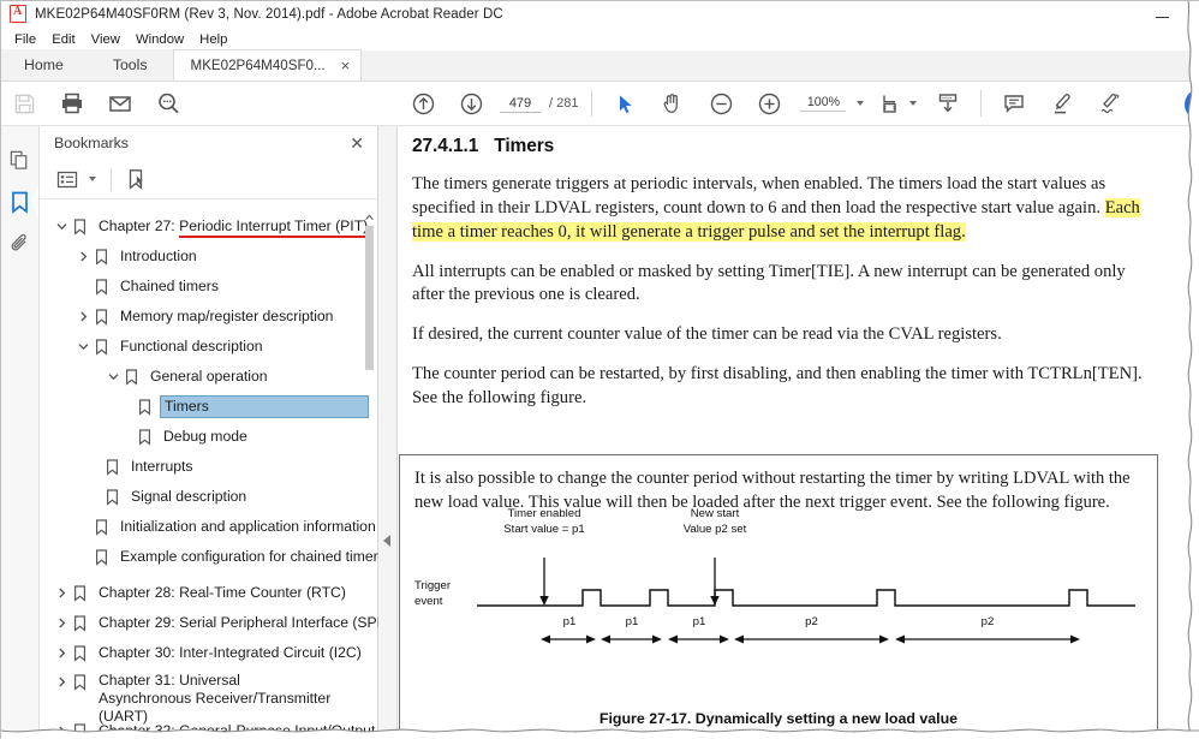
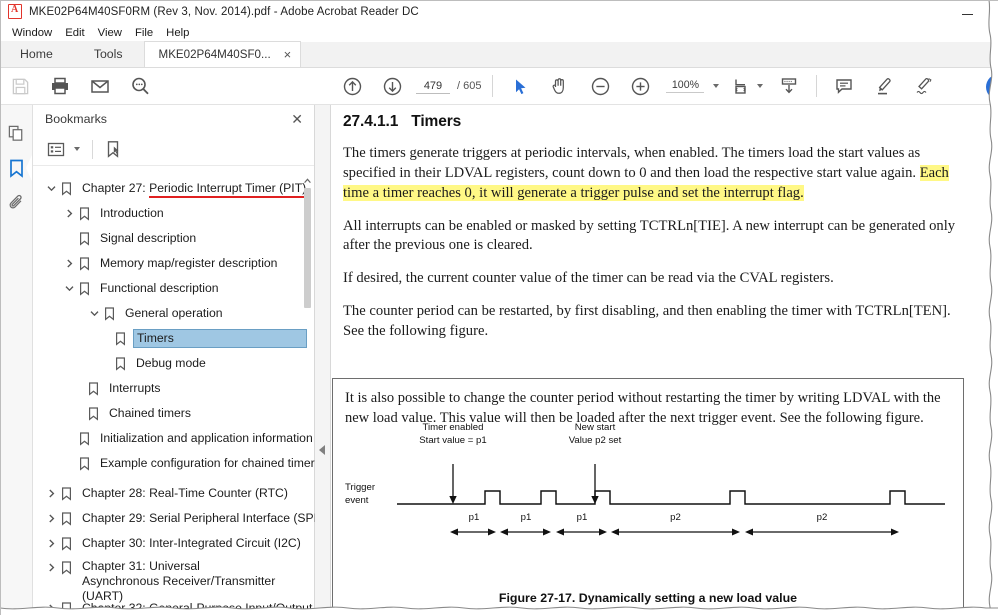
  MKE02P64M40SF0RM (Rev 3, Nov. 2014).pdf - Adobe Acrobat Reader DC
- File
+ Window
  Edit
  View
- Window
+ File
  Help
  Home
  Tools
  MKE02P64M40SF0...
  ×
  479
- / 281
+ / 605
  100%
  Bookmarks
  ✕
  Chapter 27: Periodic Interrupt Timer (PIT
  Introduction
- Chained timers
+ Signal description
  Memory map/register description
  Functional description
  General operation
  Timers
  Debug mode
  Interrupts
- Signal description
+ Chained timers
  Initialization and application information
  Example configuration for chained timer
  Chapter 28: Real-Time Counter (RTC)
  Chapter 29: Serial Peripheral Interface (SP
  Chapter 30: Inter-Integrated Circuit (I2C)
  Chapter 31: Universal Asynchronous Receiver/Transmitter (UART)
  27.4.1.1 Timers
- The timers generate triggers at periodic intervals, when enabled. The timers load the start values as specified in their LDVAL registers, count down to 6 and then load the respective start value again. Each time a timer reaches 0, it will generate a trigger pulse and set the interrupt flag.
+ The timers generate triggers at periodic intervals, when enabled. The timers load the start values as specified in their LDVAL registers, count down to 0 and then load the respective start value again. Each time a timer reaches 0, it will generate a trigger pulse and set the interrupt flag.
- All interrupts can be enabled or masked by setting Timer[TIE]. A new interrupt can be generated only after the previous one is cleared.
+ All interrupts can be enabled or masked by setting TCTRLn[TIE]. A new interrupt can be generated only after the previous one is cleared.
  If desired, the current counter value of the timer can be read via the CVAL registers.
  The counter period can be restarted, by first disabling, and then enabling the timer with TCTRLn[TEN]. See the following figure.
  It is also possible to change the counter period without restarting the timer by writing LDVAL with the new load value. This value will then be loaded after the next trigger event. See the following figure.
  Timer enabled
  Start value = p1
  New start
  Value p2 set
  Trigger
  event
  p1
  p1
  p1
  p2
  p2
  Figure 27-17. Dynamically setting a new load value
